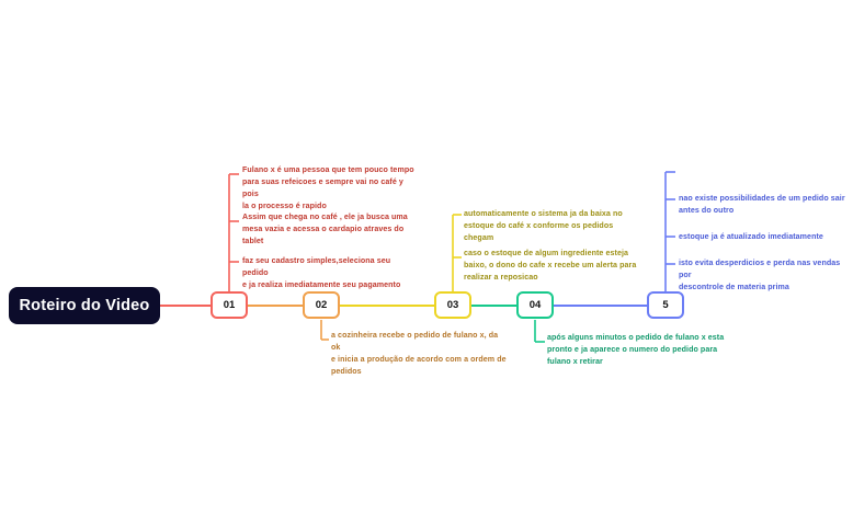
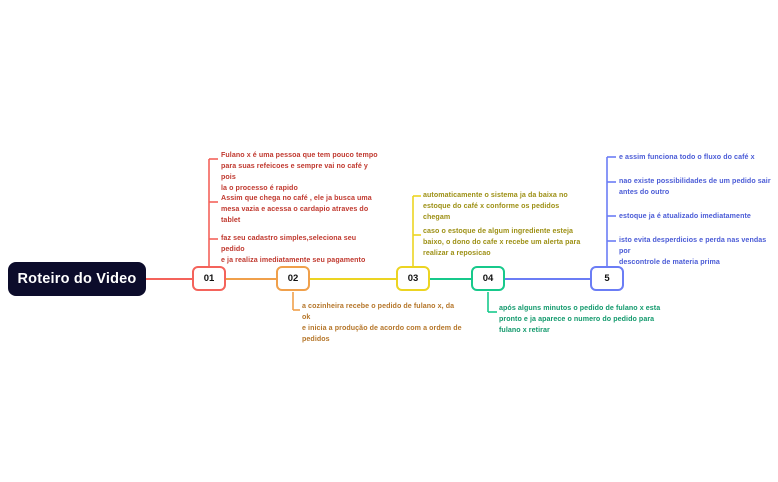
  Roteiro do Video
  01
  02
  03
  04
  5
  Fulano x é uma pessoa que tem pouco tempo
  para suas refeicoes e sempre vai no café y pois
  la o processo é rapido
  Assim que chega no café , ele ja busca uma
  mesa vazia e acessa o cardapio atraves do
  tablet
  faz seu cadastro simples,seleciona seu pedido
  e ja realiza imediatamente seu pagamento
  a cozinheira recebe o pedido de fulano x, da ok
  e inicia a produção de acordo com a ordem de
  pedidos
  automaticamente o sistema ja da baixa no
  estoque do café x conforme os pedidos chegam
  caso o estoque de algum ingrediente esteja
  baixo, o dono do cafe x recebe um alerta para
  realizar a reposicao
  após alguns minutos o pedido de fulano x esta
  pronto e ja aparece o numero do pedido para
  fulano x retirar
+ e assim funciona todo o fluxo do café x
  nao existe possibilidades de um pedido sair
  antes do outro
  estoque ja é atualizado imediatamente
  isto evita desperdicios e perda nas vendas por
  descontrole de materia prima
